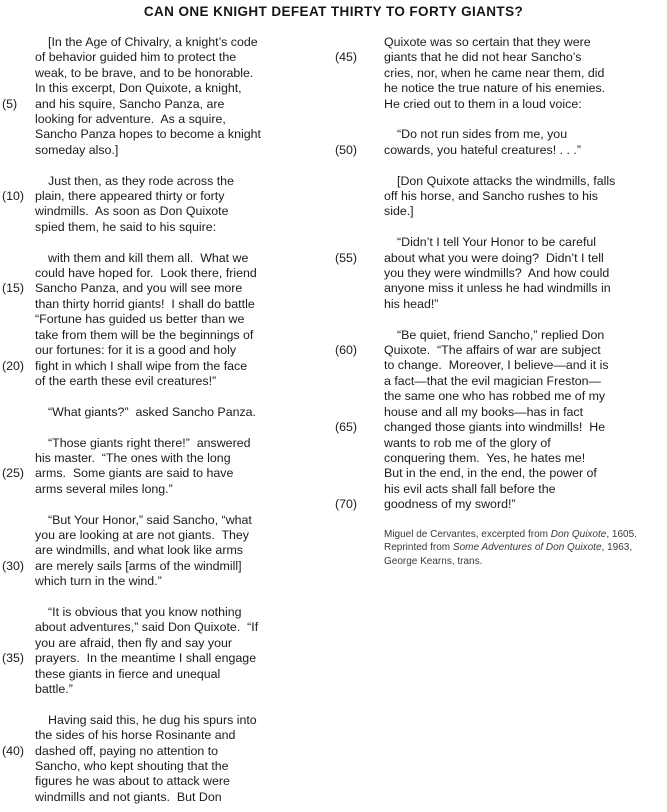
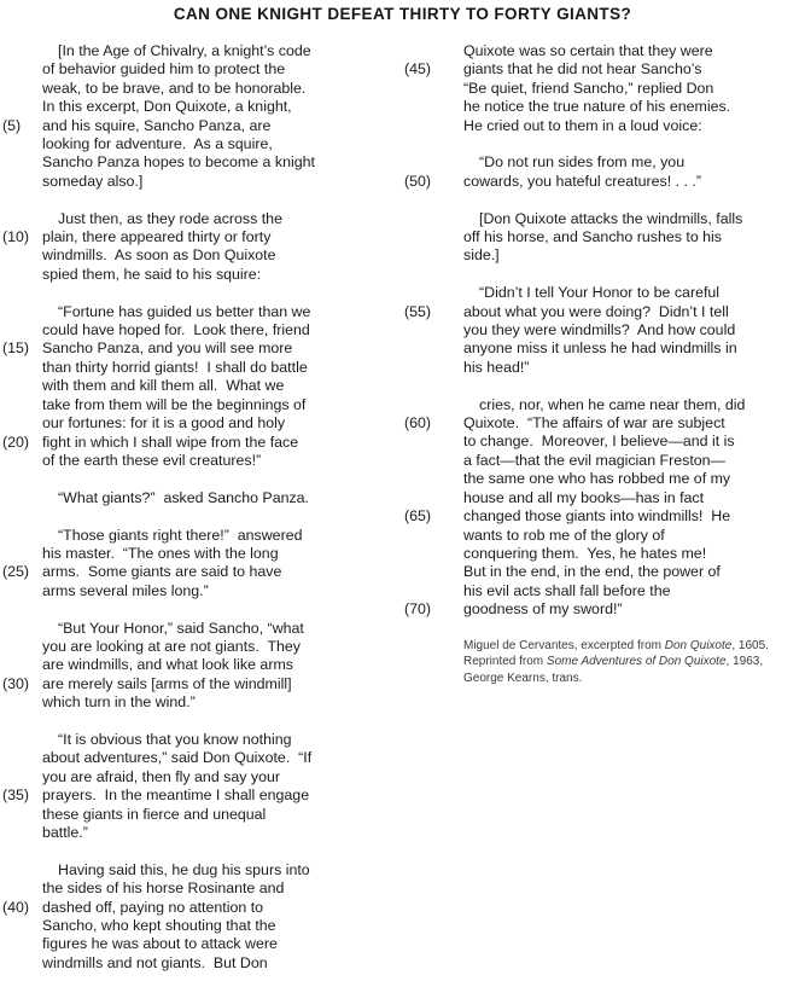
  CAN ONE KNIGHT DEFEAT THIRTY TO FORTY GIANTS?
  [In the Age of Chivalry, a knight’s code
  of behavior guided him to protect the
  weak, to be brave, and to be honorable.
  In this excerpt, Don Quixote, a knight,
  (5)
  and his squire, Sancho Panza, are
  looking for adventure. As a squire,
  Sancho Panza hopes to become a knight
  someday also.]
  Just then, as they rode across the
  (10)
  plain, there appeared thirty or forty
  windmills. As soon as Don Quixote
  spied them, he said to his squire:
- with them and kill them all. What we
+ “Fortune has guided us better than we
  could have hoped for. Look there, friend
  (15)
  Sancho Panza, and you will see more
  than thirty horrid giants! I shall do battle
- “Fortune has guided us better than we
+ with them and kill them all. What we
  take from them will be the beginnings of
  our fortunes: for it is a good and holy
  (20)
  fight in which I shall wipe from the face
  of the earth these evil creatures!”
  “What giants?” asked Sancho Panza.
  “Those giants right there!” answered
  his master. “The ones with the long
  (25)
  arms. Some giants are said to have
  arms several miles long.”
  “But Your Honor,” said Sancho, “what
  you are looking at are not giants. They
  are windmills, and what look like arms
  (30)
  are merely sails [arms of the windmill]
  which turn in the wind.”
  “It is obvious that you know nothing
  about adventures,” said Don Quixote. “If
  you are afraid, then fly and say your
  (35)
  prayers. In the meantime I shall engage
  these giants in fierce and unequal
  battle.”
  Having said this, he dug his spurs into
  the sides of his horse Rosinante and
  (40)
  dashed off, paying no attention to
  Sancho, who kept shouting that the
  figures he was about to attack were
  windmills and not giants. But Don
  Quixote was so certain that they were
  (45)
  giants that he did not hear Sancho’s
- cries, nor, when he came near them, did
+ “Be quiet, friend Sancho,” replied Don
  he notice the true nature of his enemies.
  He cried out to them in a loud voice:
  “Do not run sides from me, you
  (50)
  cowards, you hateful creatures! . . .”
  [Don Quixote attacks the windmills, falls
  off his horse, and Sancho rushes to his
  side.]
  “Didn’t I tell Your Honor to be careful
  (55)
  about what you were doing? Didn’t I tell
  you they were windmills? And how could
  anyone miss it unless he had windmills in
  his head!”
- “Be quiet, friend Sancho,” replied Don
+ cries, nor, when he came near them, did
  (60)
  Quixote. “The affairs of war are subject
  to change. Moreover, I believe—and it is
  a fact—that the evil magician Freston—
  the same one who has robbed me of my
  house and all my books—has in fact
  (65)
  changed those giants into windmills! He
  wants to rob me of the glory of
  conquering them. Yes, he hates me!
  But in the end, in the end, the power of
  his evil acts shall fall before the
  (70)
  goodness of my sword!”
  Miguel de Cervantes, excerpted from Don Quixote, 1605.
  Reprinted from Some Adventures of Don Quixote, 1963,
  George Kearns, trans.
